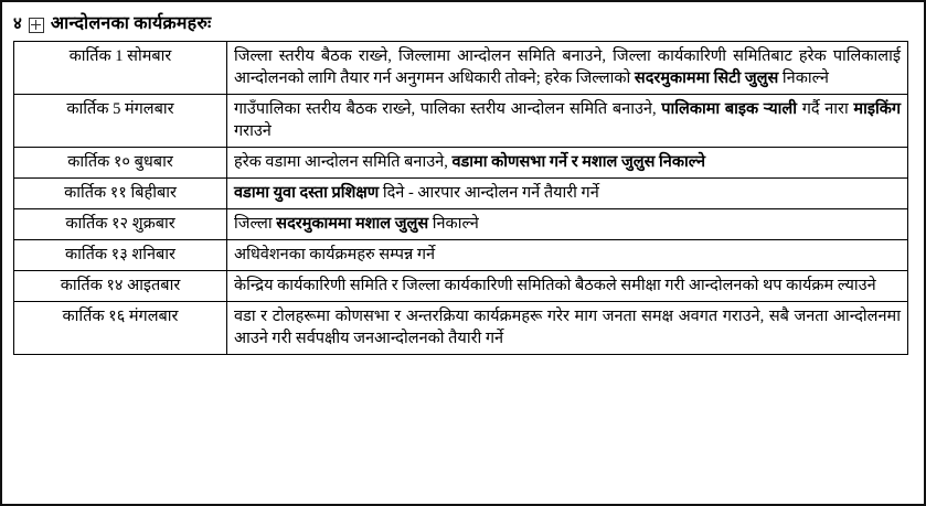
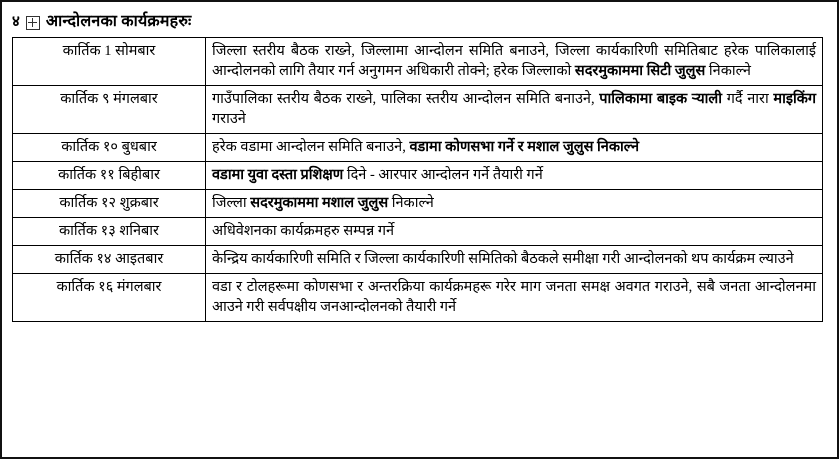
  ४
  आन्दोलनका कार्यक्रमहरुः
  कार्तिक 1 सोमबार	जिल्ला स्तरीय बैठक राख्ने, जिल्लामा आन्दोलन समिति बनाउने, जिल्ला कार्यकारिणी समितिबाट हरेक पालिकालाई आन्दोलनको लागि तैयार गर्न अनुगमन अधिकारी तोक्ने; हरेक जिल्लाको सदरमुकाममा सिटी जुलुस निकाल्ने
- कार्तिक 5 मंगलबार	गाउँपालिका स्तरीय बैठक राख्ने, पालिका स्तरीय आन्दोलन समिति बनाउने, पालिकामा बाइक र्‍याली गर्दै नारा माइकिंग गराउने
+ कार्तिक ९ मंगलबार	गाउँपालिका स्तरीय बैठक राख्ने, पालिका स्तरीय आन्दोलन समिति बनाउने, पालिकामा बाइक र्‍याली गर्दै नारा माइकिंग गराउने
  कार्तिक १० बुधबार	हरेक वडामा आन्दोलन समिति बनाउने, वडामा कोणसभा गर्ने र मशाल जुलुस निकाल्ने
  कार्तिक ११ बिहीबार	वडामा युवा दस्ता प्रशिक्षण दिने - आरपार आन्दोलन गर्ने तैयारी गर्ने
  कार्तिक १२ शुक्रबार	जिल्ला सदरमुकाममा मशाल जुलुस निकाल्ने
  कार्तिक १३ शनिबार	अधिवेशनका कार्यक्रमहरु सम्पन्न गर्ने
  कार्तिक १४ आइतबार	केन्द्रिय कार्यकारिणी समिति र जिल्ला कार्यकारिणी समितिको बैठकले समीक्षा गरी आन्दोलनको थप कार्यक्रम ल्याउने
  कार्तिक १६ मंगलबार	वडा र टोलहरूमा कोणसभा र अन्तरक्रिया कार्यक्रमहरू गरेर माग जनता समक्ष अवगत गराउने, सबै जनता आन्दोलनमा आउने गरी सर्वपक्षीय जनआन्दोलनको तैयारी गर्ने
